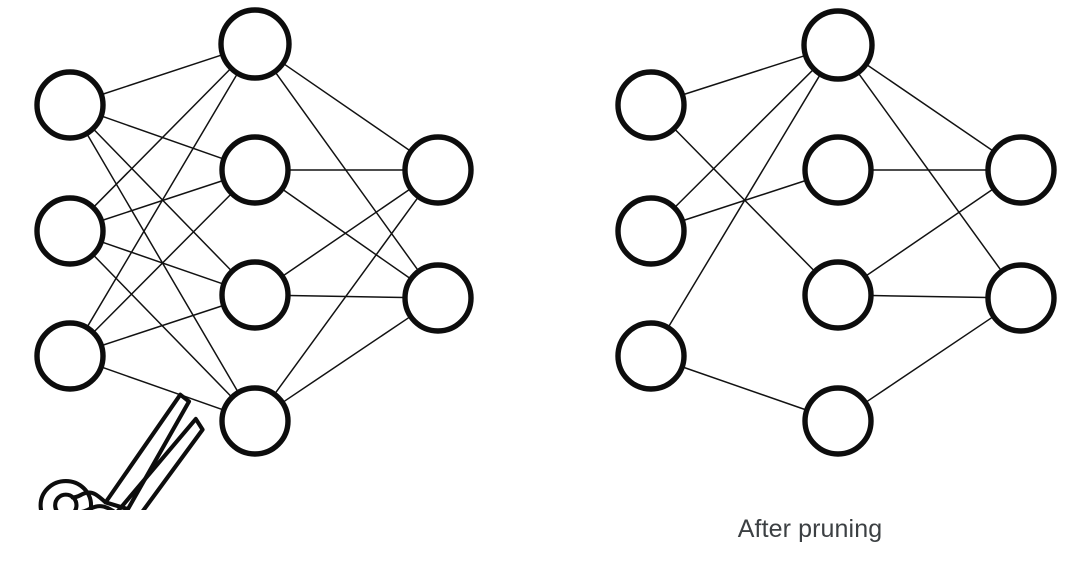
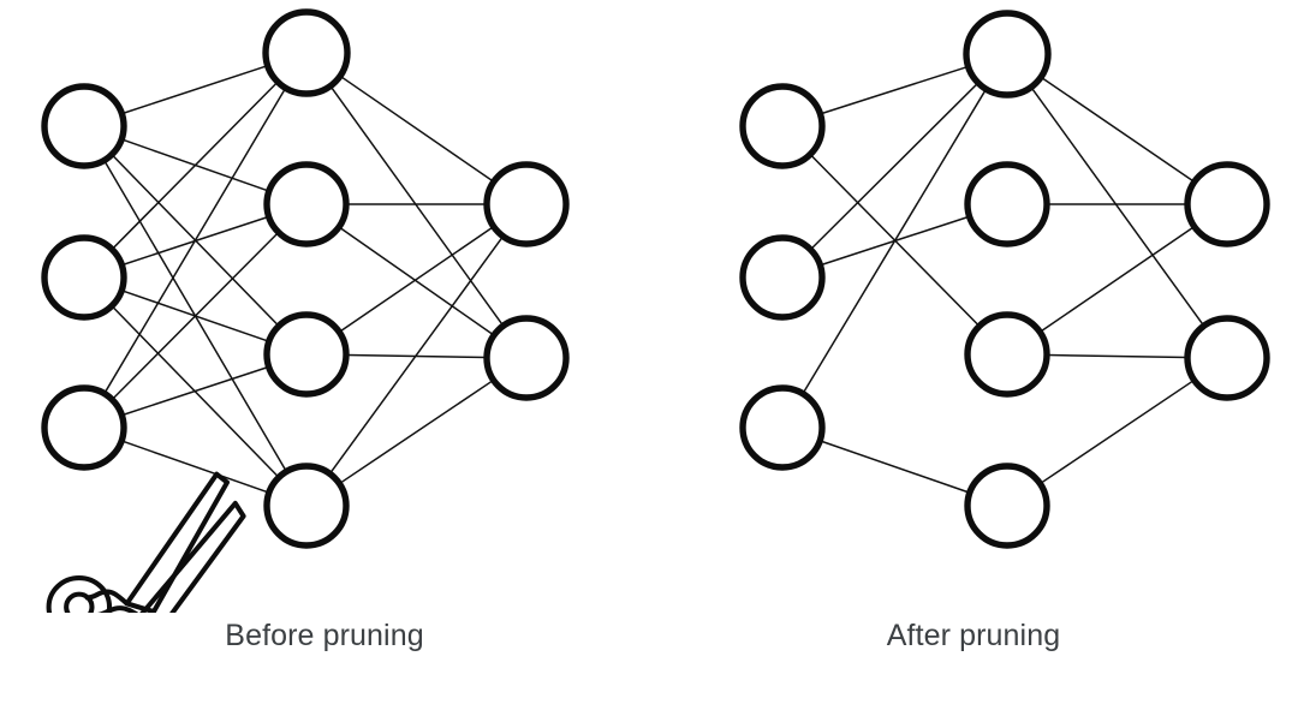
+ Before pruning
  After pruning
